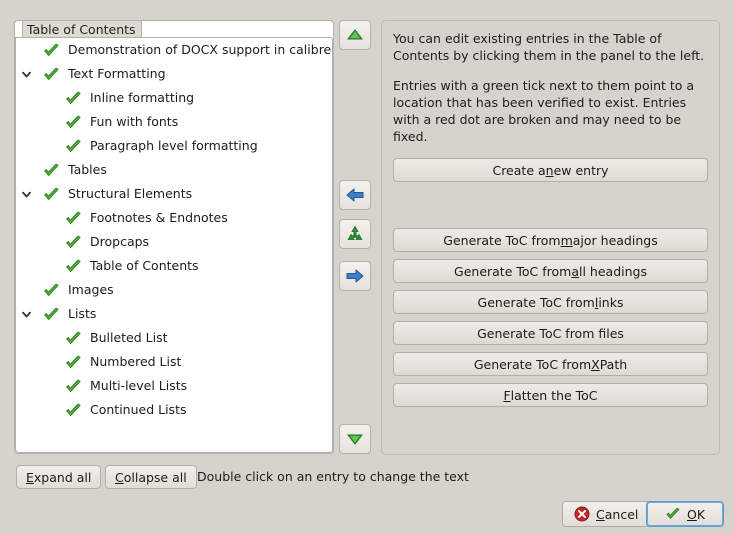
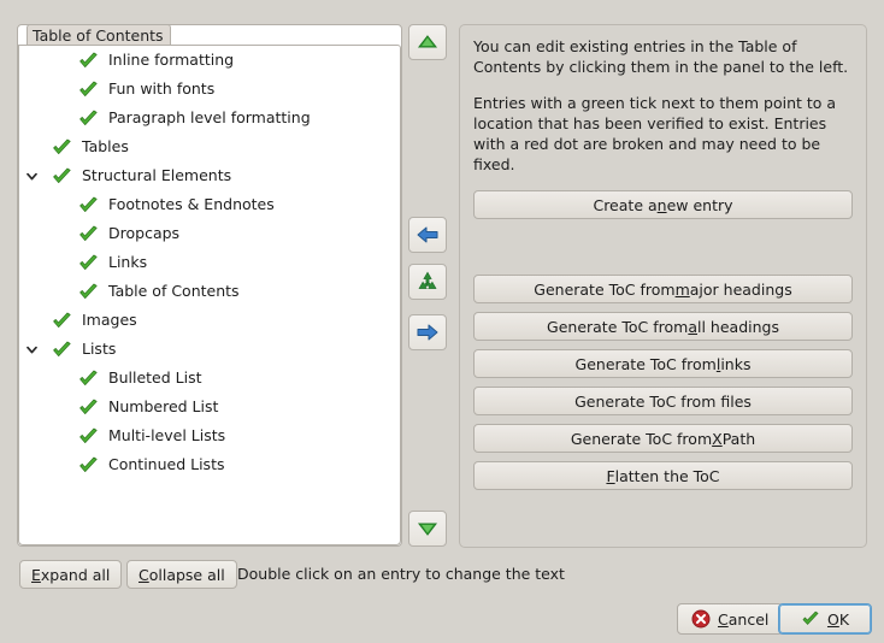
- Demonstration of DOCX support in calibre
- Text Formatting
  Inline formatting
  Fun with fonts
  Paragraph level formatting
  Tables
  Structural Elements
  Footnotes & Endnotes
  Dropcaps
+ Links
  Table of Contents
  Images
  Lists
  Bulleted List
  Numbered List
  Multi-level Lists
  Continued Lists
  Table of Contents
  You can edit existing entries in the Table of Contents by clicking them in the panel to the left.
  Entries with a green tick next to them point to a location that has been verified to exist. Entries with a red dot are broken and may need to be fixed.
  Create a
  n
  ew entry
  Generate ToC from
  m
  ajor headings
  Generate ToC from
  a
  ll headings
  Generate ToC from
  l
  inks
  Generate ToC from files
  Generate ToC from
  X
  Path
  F
  latten the ToC
  E
  xpand all
  C
  ollapse all
  Double click on an entry to change the text
  Cancel
  OK
